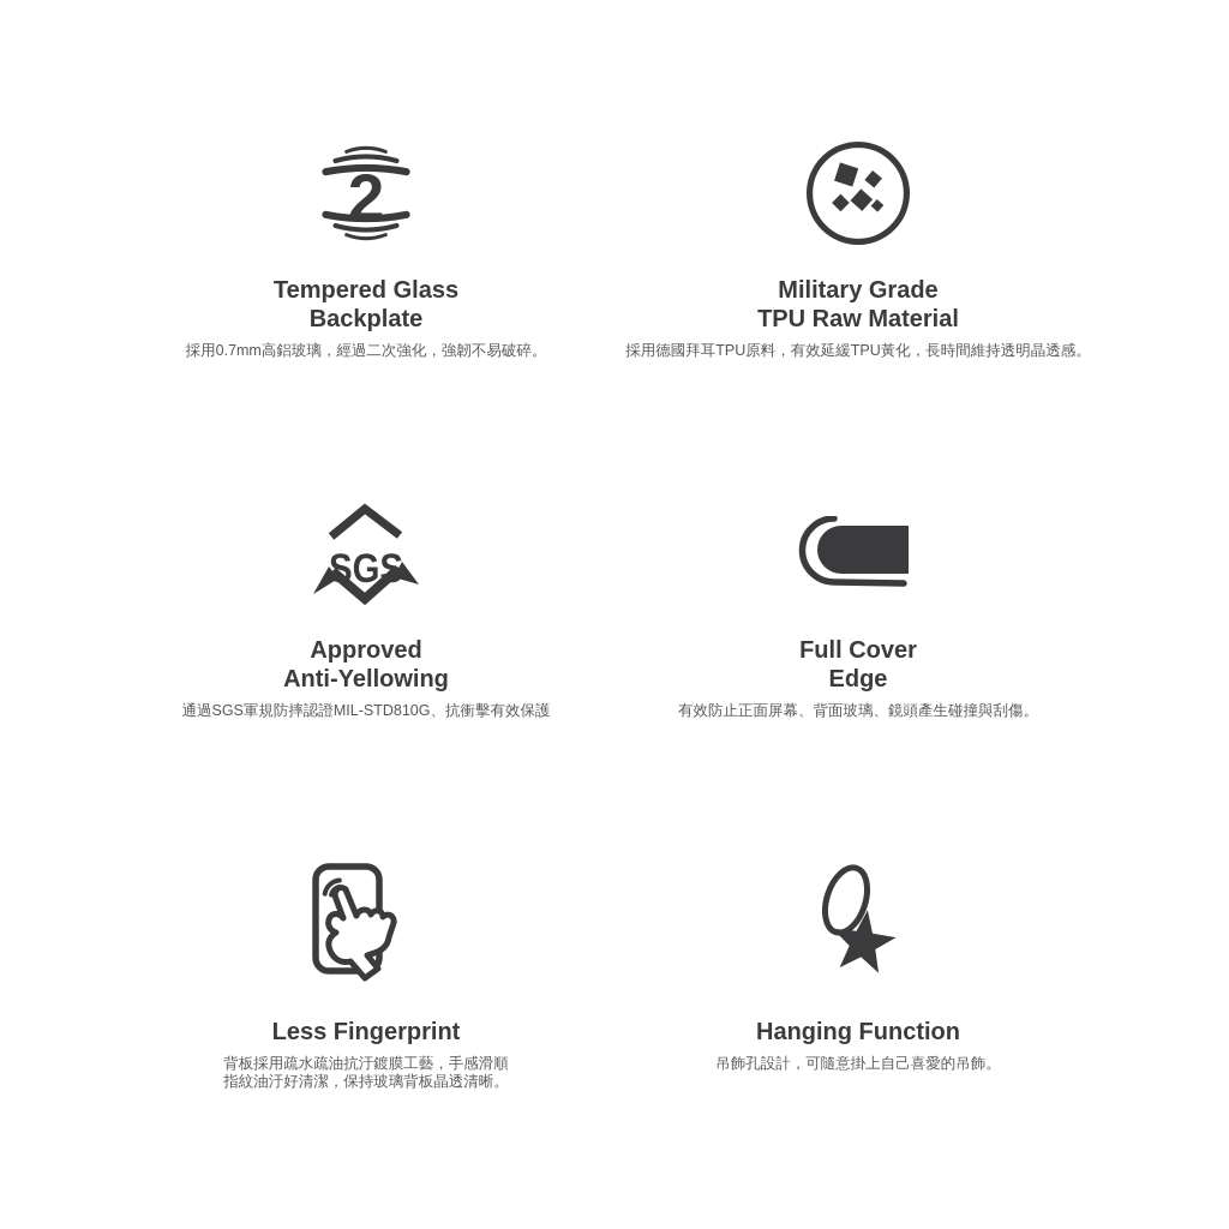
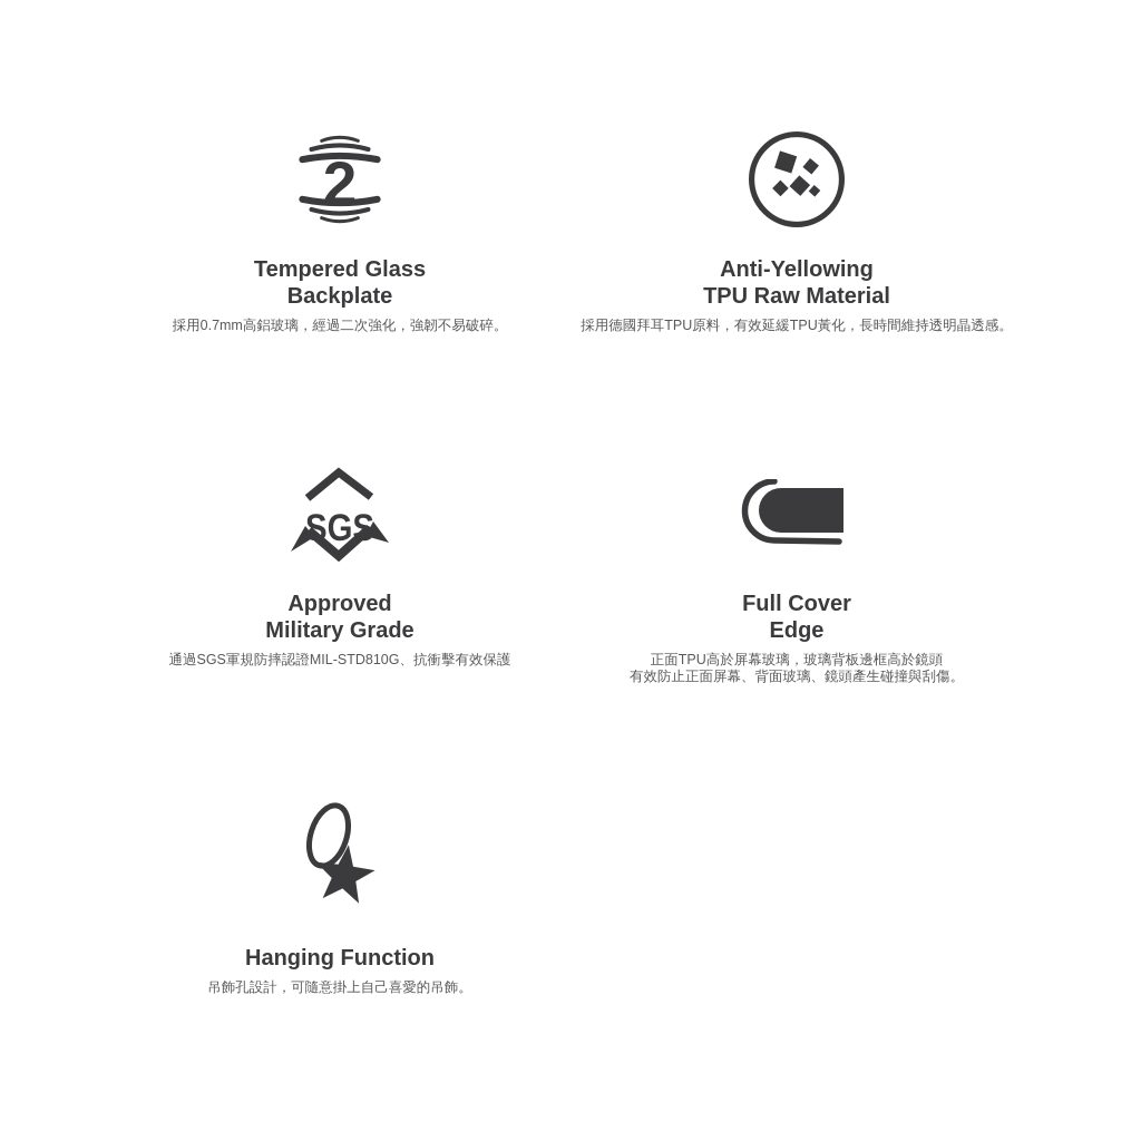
  2
  Tempered Glass
  Backplate
  採用0.7mm高鋁玻璃，經過二次強化，強韌不易破碎。
- Military Grade
+ Anti-Yellowing
  TPU Raw Material
  採用德國拜耳TPU原料，有效延緩TPU黃化，長時間維持透明晶透感。
  Approved
- Anti-Yellowing
+ Military Grade
  通過SGS軍規防摔認證MIL-STD810G、抗衝擊有效保護
  Full Cover
  Edge
+ 正面TPU高於屏幕玻璃，玻璃背板邊框高於鏡頭
  有效防止正面屏幕、背面玻璃、鏡頭產生碰撞與刮傷。
- Less Fingerprint
- 背板採用疏水疏油抗汙鍍膜工藝，手感滑順
- 指紋油汙好清潔，保持玻璃背板晶透清晰。
  Hanging Function
  吊飾孔設計，可隨意掛上自己喜愛的吊飾。
